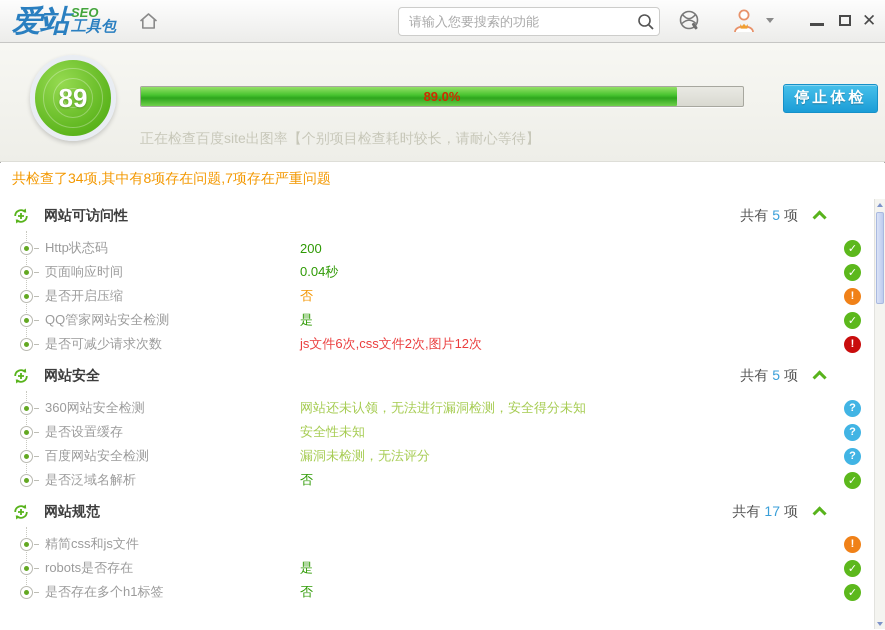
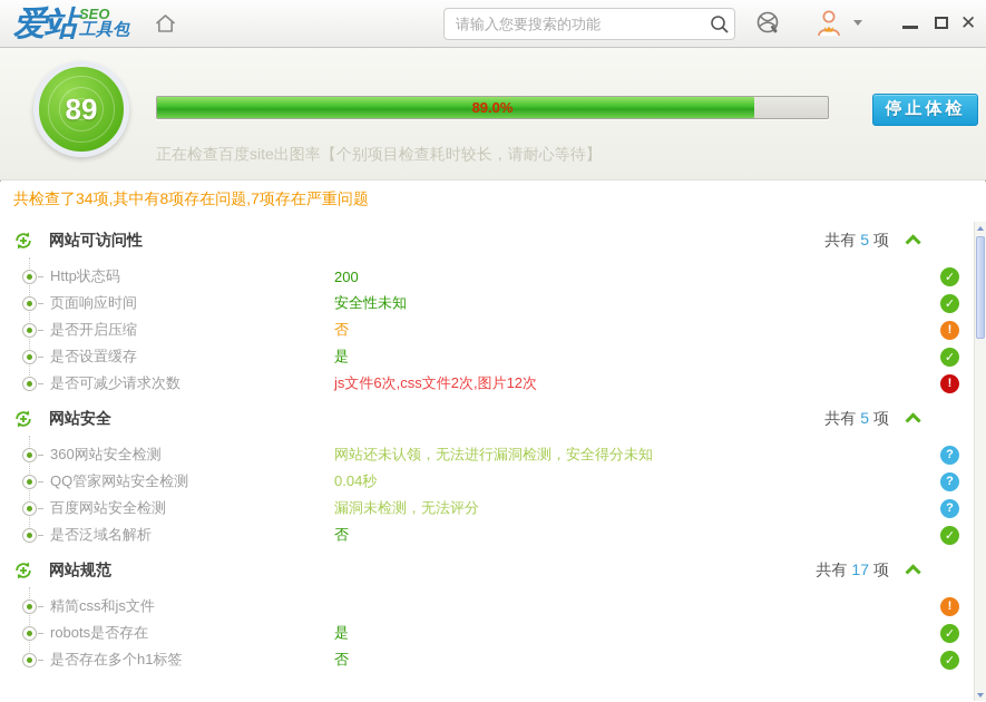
  爱站
  SEO
  工具包
  请输入您要搜索的功能
  ✕
  89
  89.0%
  停止体检
  正在检查百度site出图率【个别项目检查耗时较长，请耐心等待】
  共检查了34项,其中有8项存在问题,7项存在严重问题
  网站可访问性
  共有 5 项
  Http状态码
  200
  页面响应时间
- 0.04秒
+ 安全性未知
  是否开启压缩
  否
- QQ管家网站安全检测
+ 是否设置缓存
  是
  是否可减少请求次数
  js文件6次,css文件2次,图片12次
  网站安全
  共有 5 项
  360网站安全检测
  网站还未认领，无法进行漏洞检测，安全得分未知
- 是否设置缓存
+ QQ管家网站安全检测
- 安全性未知
+ 0.04秒
  百度网站安全检测
  漏洞未检测，无法评分
  是否泛域名解析
  否
  网站规范
  共有 17 项
  精简css和js文件
  robots是否存在
  是
  是否存在多个h1标签
  否
